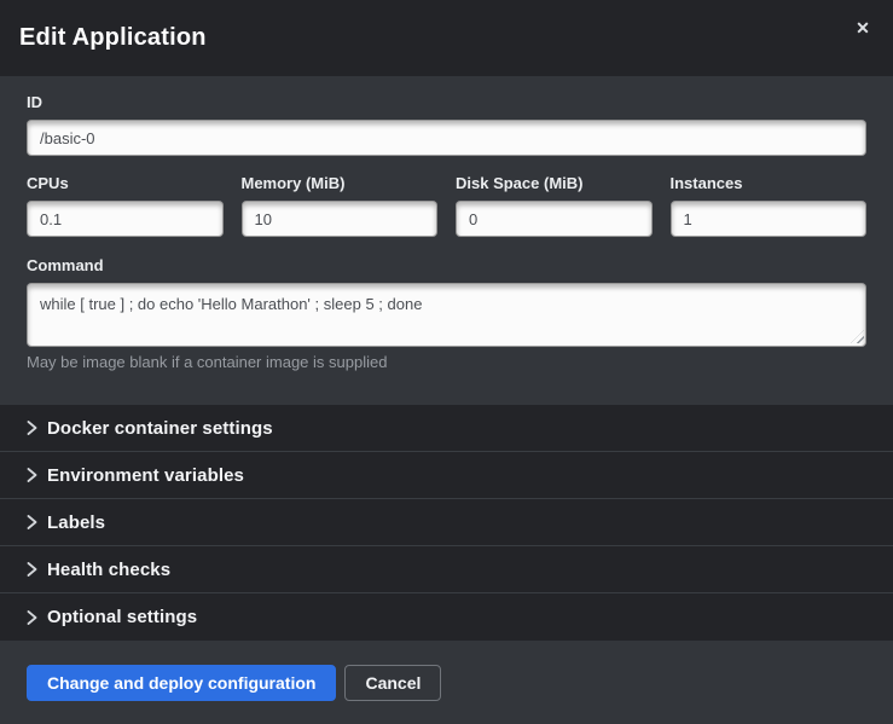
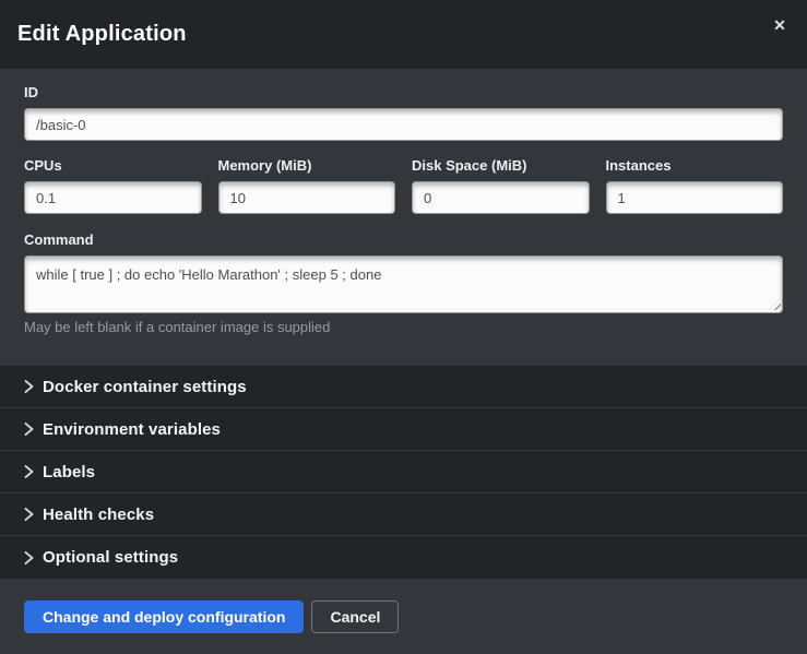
  Edit Application
  ✕
  ID
  /basic-0
  CPUs
  0.1
  Memory (MiB)
  10
  Disk Space (MiB)
  0
  Instances
  1
  Command
  while [ true ] ; do echo 'Hello Marathon' ; sleep 5 ; done
- May be image blank if a container image is supplied
+ May be left blank if a container image is supplied
  Docker container settings
  Environment variables
  Labels
  Health checks
  Optional settings
  Change and deploy configuration
  Cancel
